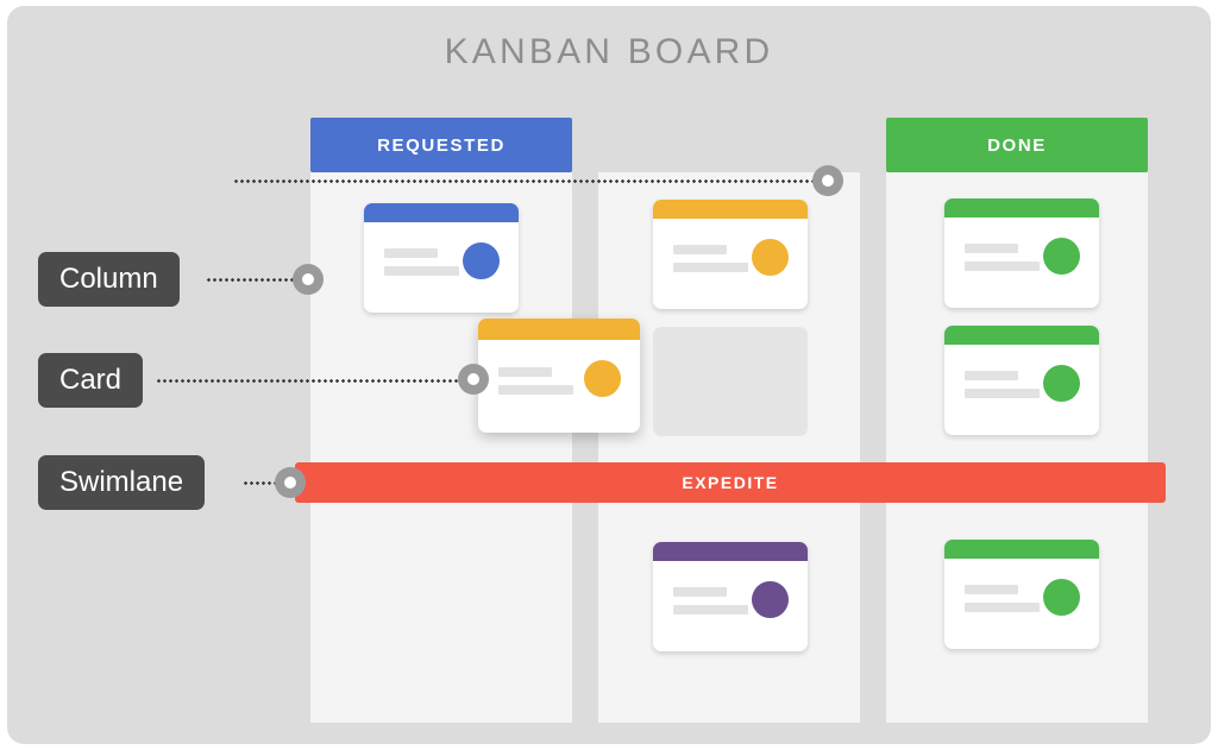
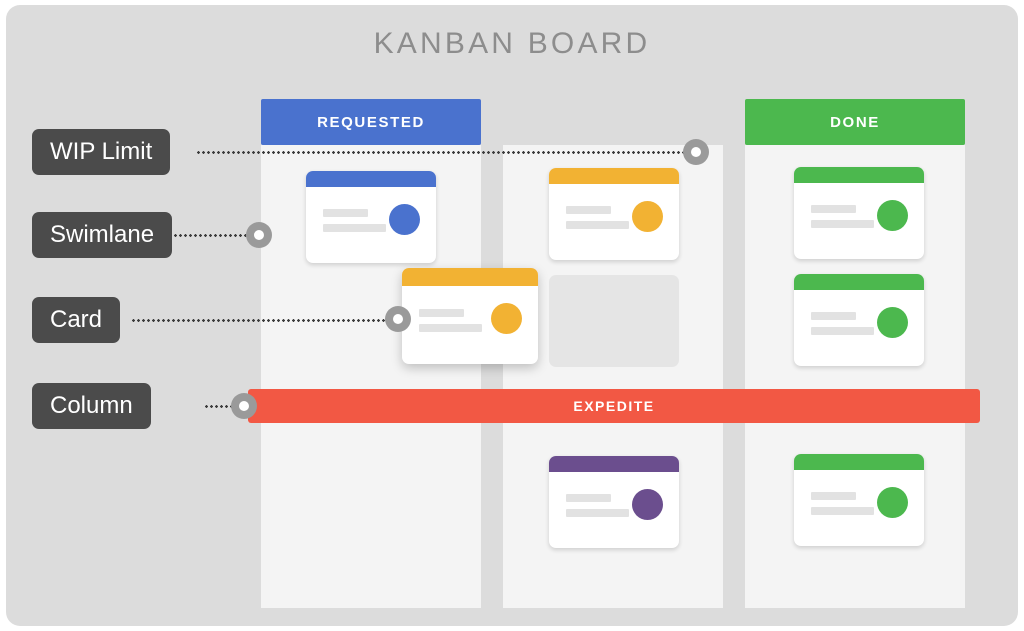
  KANBAN BOARD
  REQUESTED
  DONE
  EXPEDITE
+ WIP Limit
- Column
+ Swimlane
  Card
- Swimlane
+ Column
